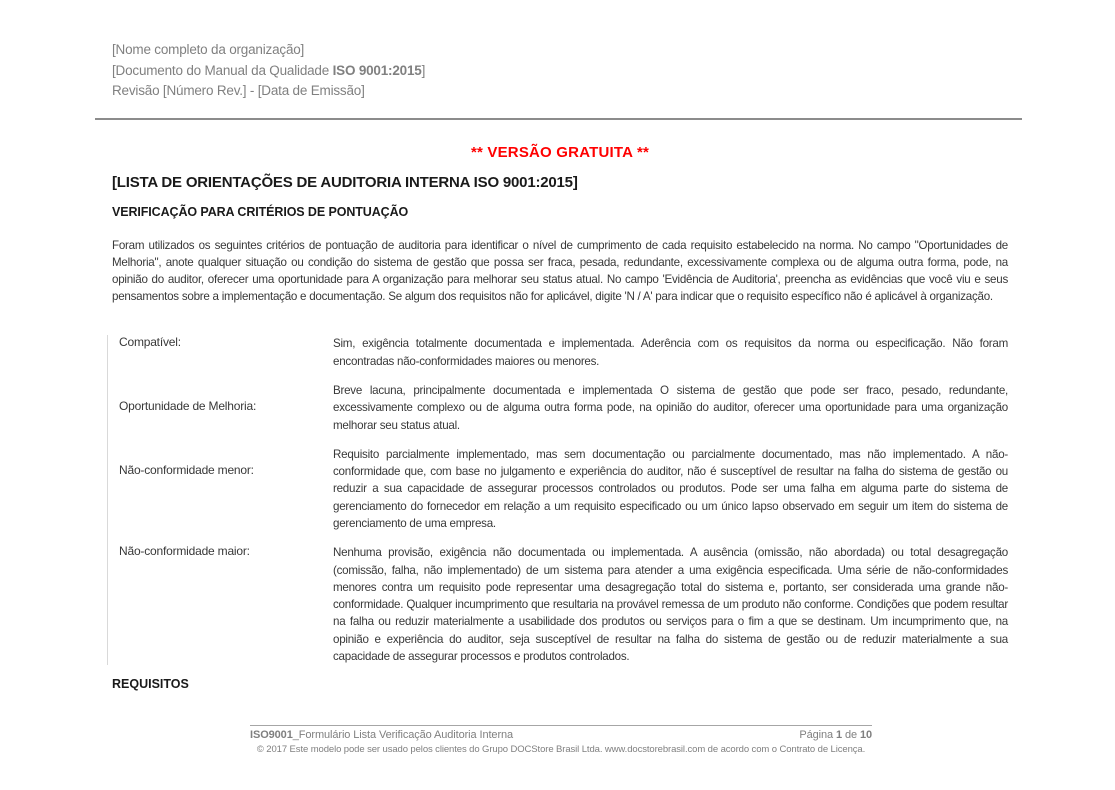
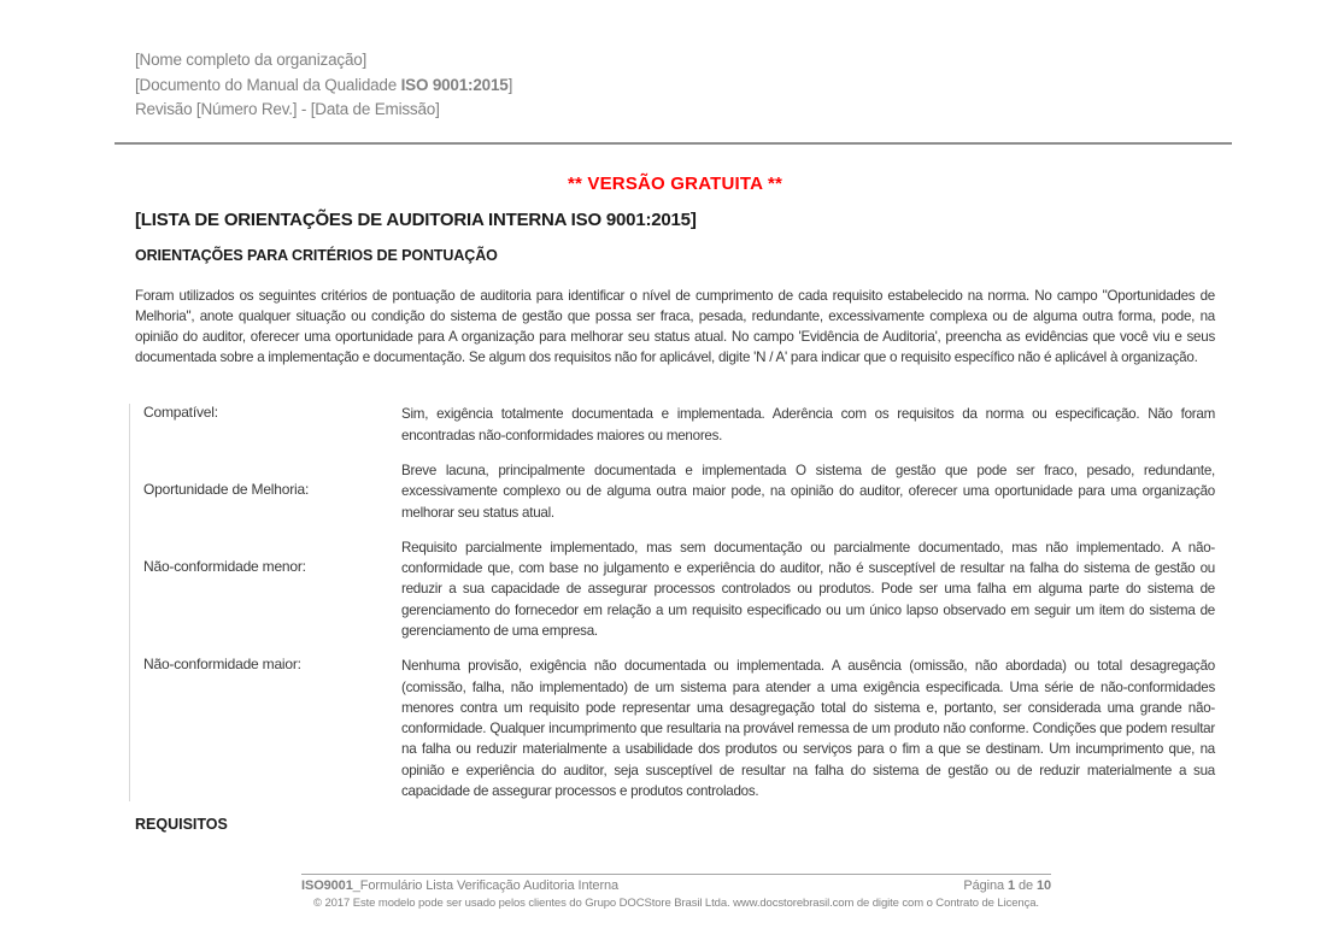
  [Nome completo da organização]
  [Documento do Manual da Qualidade ISO 9001:2015]
  Revisão [Número Rev.] - [Data de Emissão]
  ** VERSÃO GRATUITA **
  [LISTA DE ORIENTAÇÕES DE AUDITORIA INTERNA ISO 9001:2015]
- VERIFICAÇÃO PARA CRITÉRIOS DE PONTUAÇÃO
+ ORIENTAÇÕES PARA CRITÉRIOS DE PONTUAÇÃO
- Foram utilizados os seguintes critérios de pontuação de auditoria para identificar o nível de cumprimento de cada requisito estabelecido na norma. No campo "Oportunidades de Melhoria", anote qualquer situação ou condição do sistema de gestão que possa ser fraca, pesada, redundante, excessivamente complexa ou de alguma outra forma, pode, na opinião do auditor, oferecer uma oportunidade para A organização para melhorar seu status atual. No campo 'Evidência de Auditoria', preencha as evidências que você viu e seus pensamentos sobre a implementação e documentação. Se algum dos requisitos não for aplicável, digite 'N / A' para indicar que o requisito específico não é aplicável à organização.
+ Foram utilizados os seguintes critérios de pontuação de auditoria para identificar o nível de cumprimento de cada requisito estabelecido na norma. No campo "Oportunidades de Melhoria", anote qualquer situação ou condição do sistema de gestão que possa ser fraca, pesada, redundante, excessivamente complexa ou de alguma outra forma, pode, na opinião do auditor, oferecer uma oportunidade para A organização para melhorar seu status atual. No campo 'Evidência de Auditoria', preencha as evidências que você viu e seus documentada sobre a implementação e documentação. Se algum dos requisitos não for aplicável, digite 'N / A' para indicar que o requisito específico não é aplicável à organização.
  Compatível:
  Sim, exigência totalmente documentada e implementada. Aderência com os requisitos da norma ou especificação. Não foram encontradas não-conformidades maiores ou menores.
  Oportunidade de Melhoria:
- Breve lacuna, principalmente documentada e implementada O sistema de gestão que pode ser fraco, pesado, redundante, excessivamente complexo ou de alguma outra forma pode, na opinião do auditor, oferecer uma oportunidade para uma organização melhorar seu status atual.
+ Breve lacuna, principalmente documentada e implementada O sistema de gestão que pode ser fraco, pesado, redundante, excessivamente complexo ou de alguma outra maior pode, na opinião do auditor, oferecer uma oportunidade para uma organização melhorar seu status atual.
  Não-conformidade menor:
  Requisito parcialmente implementado, mas sem documentação ou parcialmente documentado, mas não implementado. A não-conformidade que, com base no julgamento e experiência do auditor, não é susceptível de resultar na falha do sistema de gestão ou reduzir a sua capacidade de assegurar processos controlados ou produtos. Pode ser uma falha em alguma parte do sistema de gerenciamento do fornecedor em relação a um requisito especificado ou um único lapso observado em seguir um item do sistema de gerenciamento de uma empresa.
  Não-conformidade maior:
  Nenhuma provisão, exigência não documentada ou implementada. A ausência (omissão, não abordada) ou total desagregação (comissão, falha, não implementado) de um sistema para atender a uma exigência especificada. Uma série de não-conformidades menores contra um requisito pode representar uma desagregação total do sistema e, portanto, ser considerada uma grande não-conformidade. Qualquer incumprimento que resultaria na provável remessa de um produto não conforme. Condições que podem resultar na falha ou reduzir materialmente a usabilidade dos produtos ou serviços para o fim a que se destinam. Um incumprimento que, na opinião e experiência do auditor, seja susceptível de resultar na falha do sistema de gestão ou de reduzir materialmente a sua capacidade de assegurar processos e produtos controlados.
  REQUISITOS
  ISO9001_Formulário Lista Verificação Auditoria Interna
  Página 1 de 10
- © 2017 Este modelo pode ser usado pelos clientes do Grupo DOCStore Brasil Ltda. www.docstorebrasil.com de acordo com o Contrato de Licença.
+ © 2017 Este modelo pode ser usado pelos clientes do Grupo DOCStore Brasil Ltda. www.docstorebrasil.com de digite com o Contrato de Licença.
